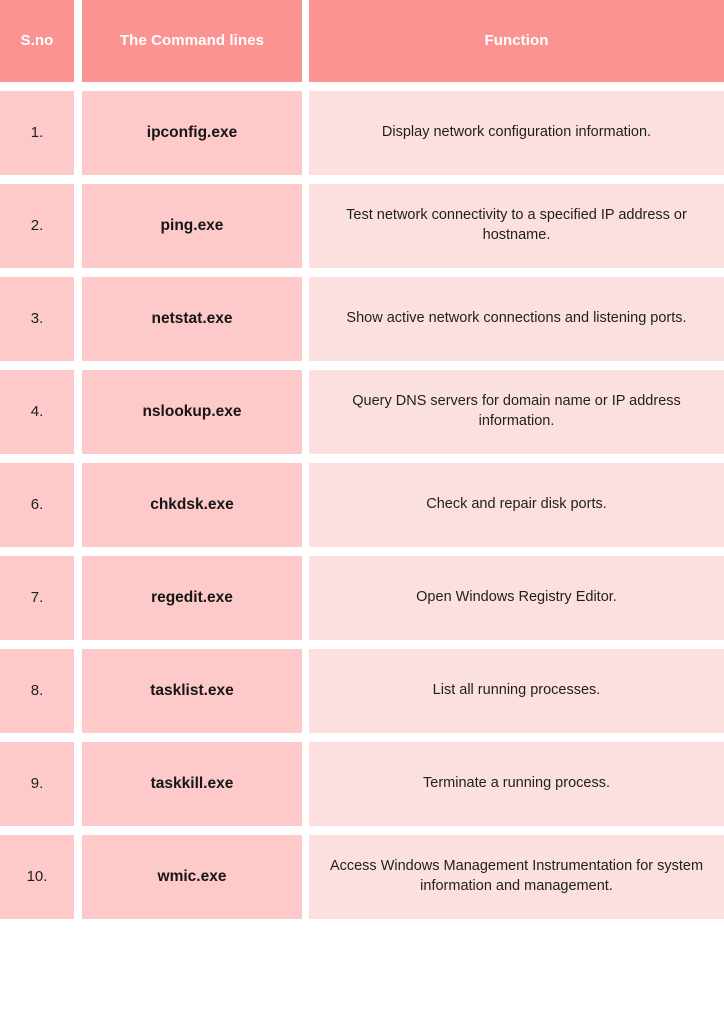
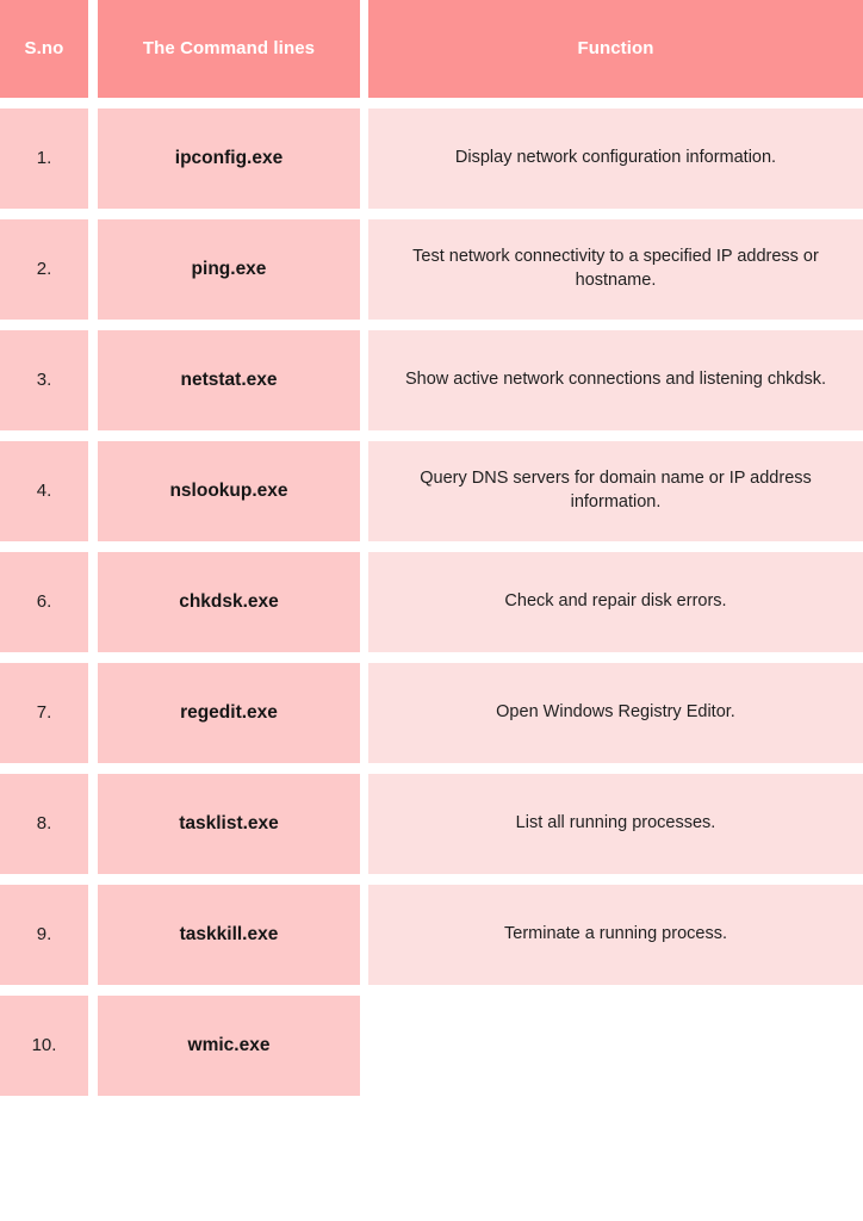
  S.no
  The Command lines
  Function
  1.
  ipconfig.exe
  Display network configuration information.
  2.
  ping.exe
  Test network connectivity to a specified IP address or hostname.
  3.
  netstat.exe
- Show active network connections and listening ports.
+ Show active network connections and listening chkdsk.
  4.
  nslookup.exe
  Query DNS servers for domain name or IP address information.
  6.
  chkdsk.exe
- Check and repair disk ports.
+ Check and repair disk errors.
  7.
  regedit.exe
  Open Windows Registry Editor.
  8.
  tasklist.exe
  List all running processes.
  9.
  taskkill.exe
  Terminate a running process.
  10.
  wmic.exe
- Access Windows Management Instrumentation for system information and management.
